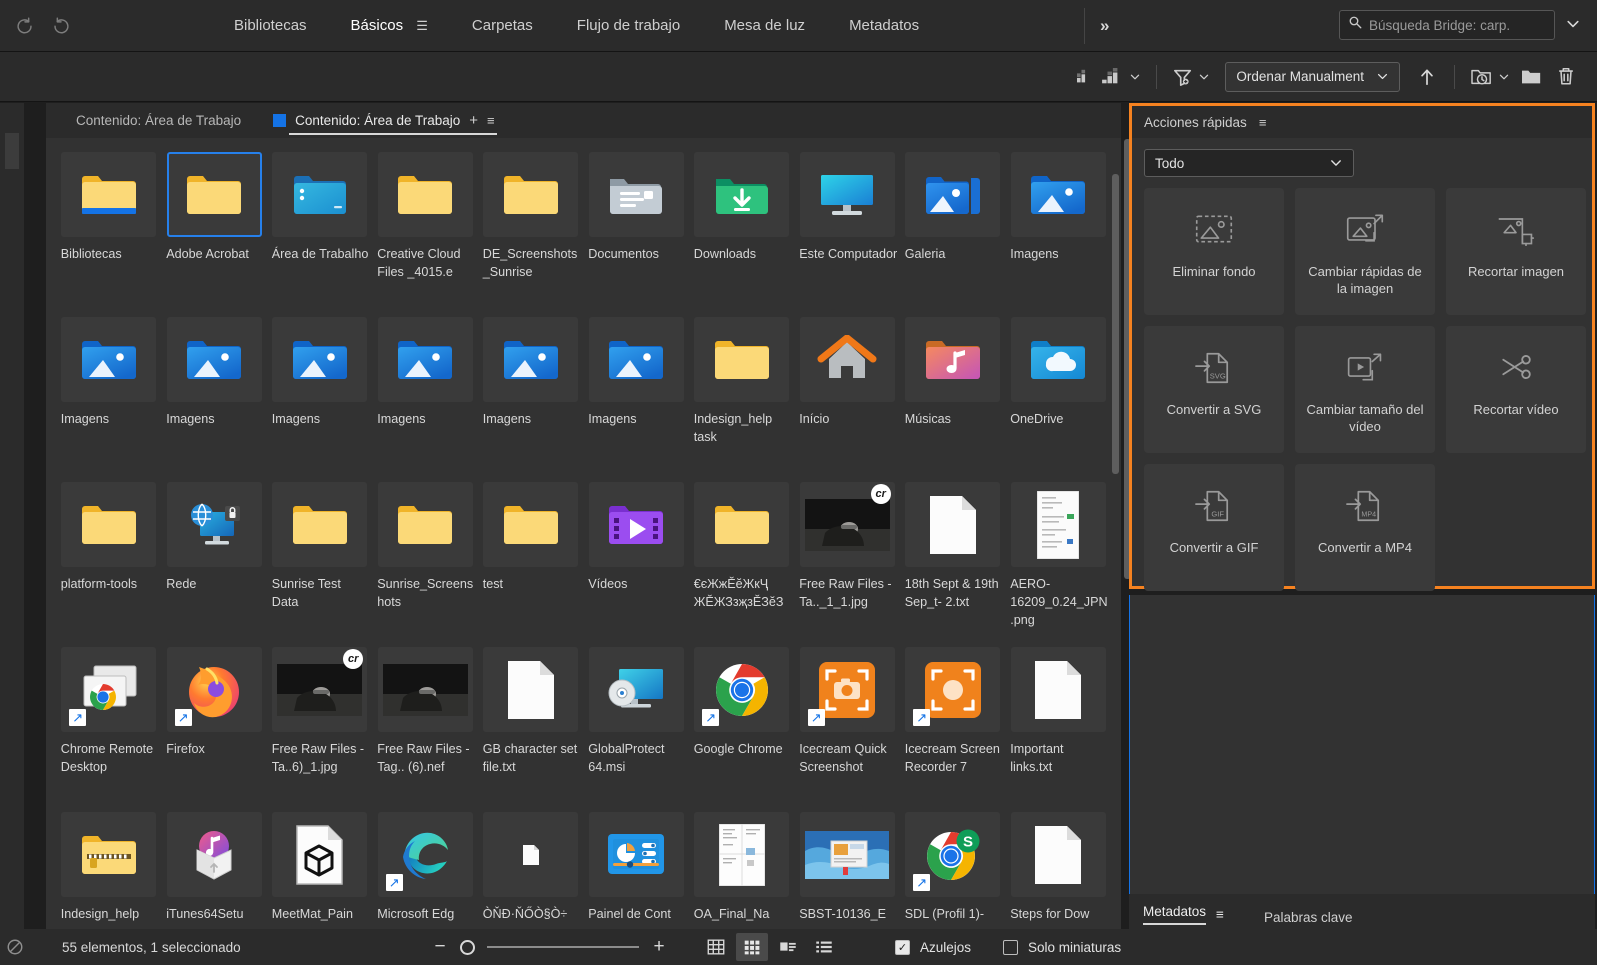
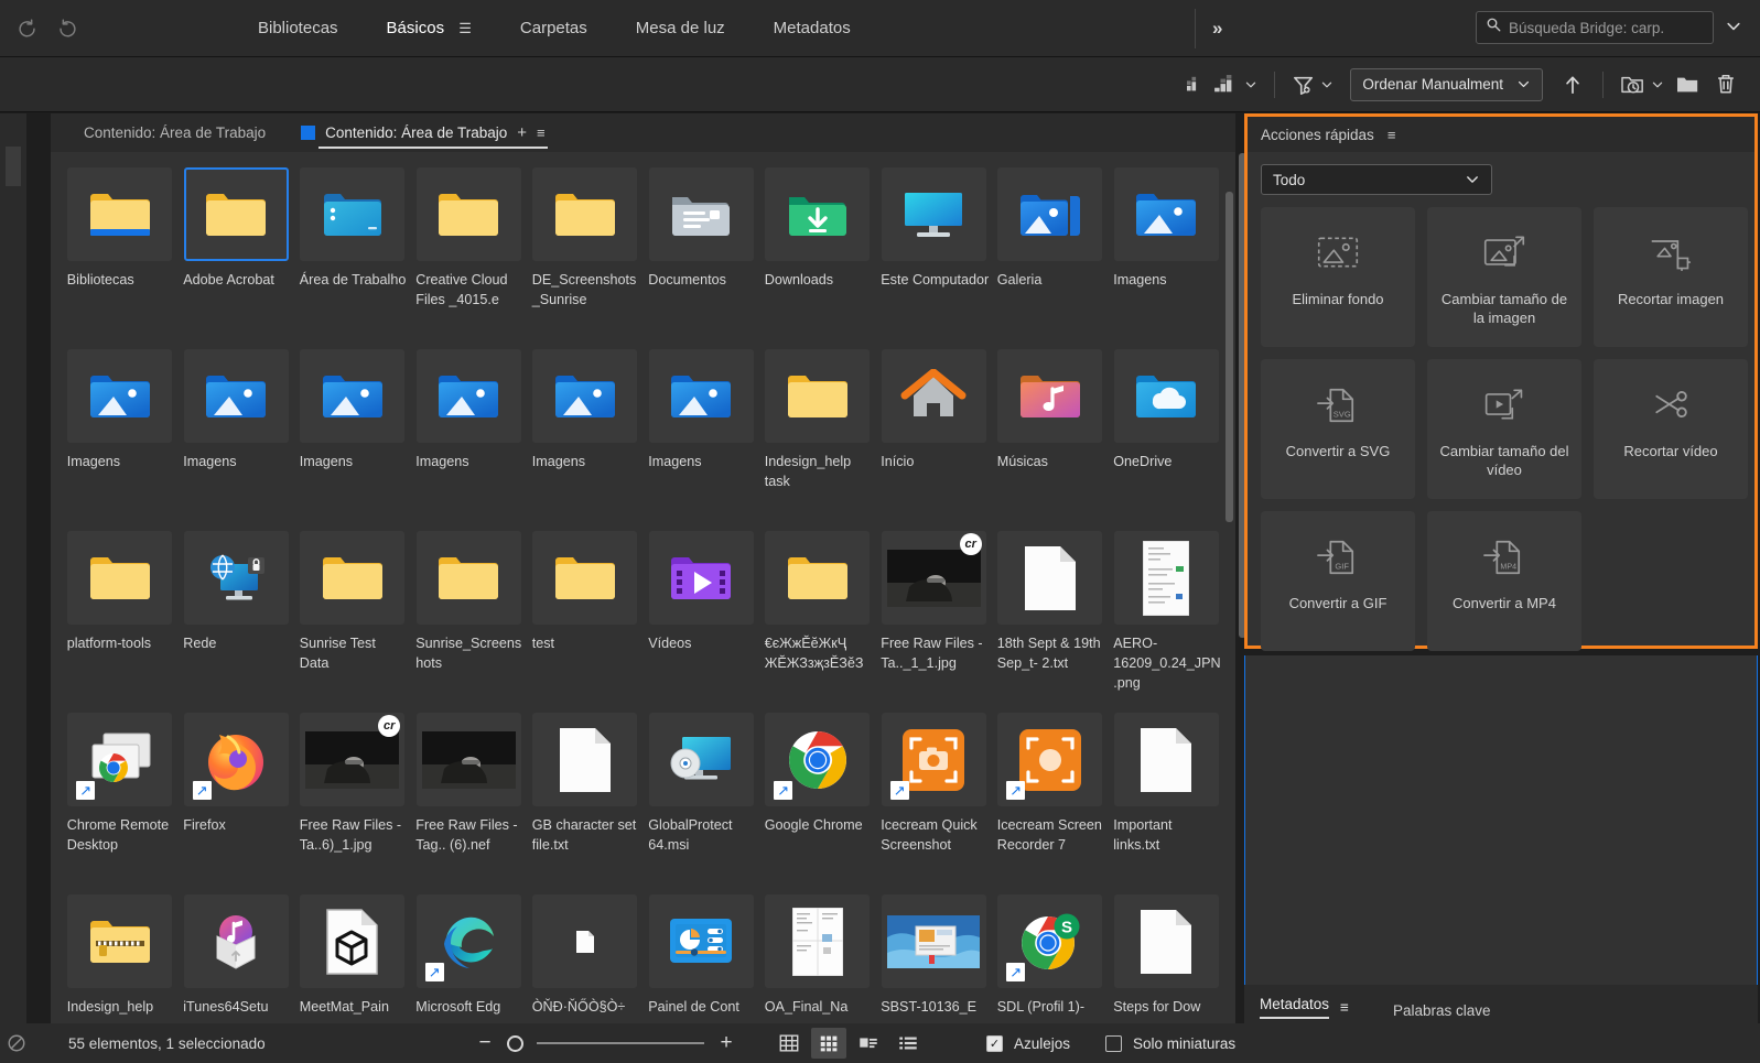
  Bibliotecas
  Básicos ☰
  Carpetas
- Flujo de trabajo
  Mesa de luz
  Metadatos
  »
  Búsqueda Bridge: carp.
  Ordenar Manualment
  Contenido: Área de Trabajo
  Contenido: Área de Trabajo
  +
  ≡
  Bibliotecas
  Adobe Acrobat
  Área de Trabalho
  Creative Cloud Files _4015.e
  DE_Screenshots_Sunrise
  Documentos
  Downloads
  Este Computador
  Galeria
  Imagens
  Imagens
  Imagens
  Imagens
  Imagens
  Imagens
  Imagens
  Indesign_help task
  Início
  Músicas
  OneDrive
  platform-tools
  Rede
  Sunrise Test Data
  Sunrise_Screenshots
  test
  Vídeos
  €єЖжӖӗЖкҶ ЖӖЖЗзҗзӖЗӗЗ
  cr
  Free Raw Files - Ta.._1_1.jpg
  18th Sept & 19th Sep_t- 2.txt
  AERO-16209_0.24_JPN.png
  ↗
  Chrome Remote Desktop
  ↗
  Firefox
  cr
  Free Raw Files - Ta..6)_1.jpg
  Free Raw Files - Tag.. (6).nef
  GB character set file.txt
  GlobalProtect 64.msi
  ↗
  Google Chrome
  ↗
  Icecream Quick Screenshot
  ↗
  Icecream Screen Recorder 7
  Important links.txt
  Indesign_help
  iTunes64Setu
  MeetMat_Pain
  ↗
  Microsoft Edg
  ÒŇĐ·ŇŐÒ§Ò÷
  Painel de Cont
  OA_Final_Na
  SBST-10136_E
  S
  ↗
  SDL (Profil 1)-
  Steps for Dow
  Acciones rápidas
  ≡
  Todo
  Eliminar fondo
- Cambiar rápidas de la imagen
+ Cambiar tamaño de la imagen
  Recortar imagen
  SVG
  Convertir a SVG
  Cambiar tamaño del vídeo
  Recortar vídeo
  GIF
  Convertir a GIF
  MP4
  Convertir a MP4
  Metadatos
  ≡
  Palabras clave
  55 elementos, 1 seleccionado
  −
  +
  ✓
  Azulejos
  Solo miniaturas
